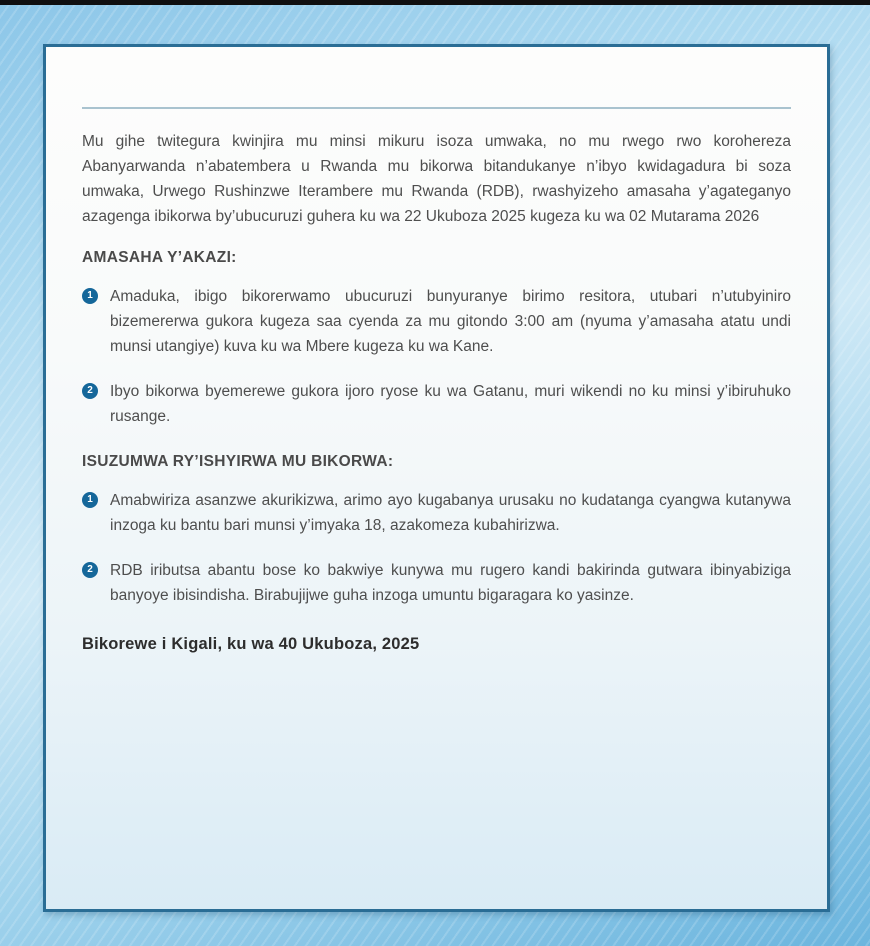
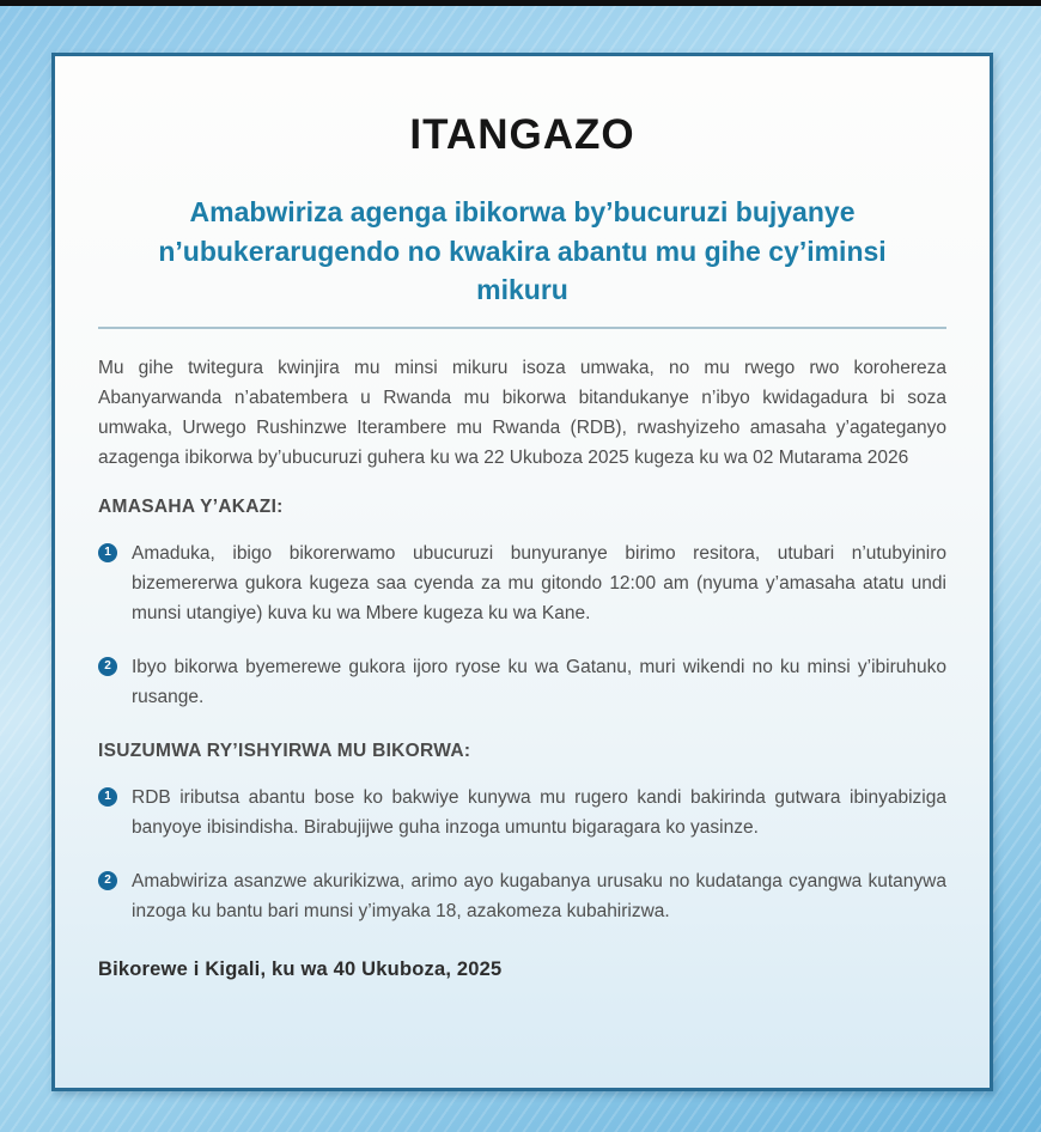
+ ITANGAZO
+ Amabwiriza agenga ibikorwa by’bucuruzi bujyanye n’ubukerarugendo no kwakira abantu mu gihe cy’iminsi mikuru
  Mu gihe twitegura kwinjira mu minsi mikuru isoza umwaka, no mu rwego rwo korohereza Abanyarwanda n’abatembera u Rwanda mu bikorwa bitandukanye n’ibyo kwidagadura bi soza umwaka, Urwego Rushinzwe Iterambere mu Rwanda (RDB), rwashyizeho amasaha y’agateganyo azagenga ibikorwa by’ubucuruzi guhera ku wa 22 Ukuboza 2025 kugeza ku wa 02 Mutarama 2026
  AMASAHA Y’AKAZI:
  1
- Amaduka, ibigo bikorerwamo ubucuruzi bunyuranye birimo resitora, utubari n’utubyiniro bizemererwa gukora kugeza saa cyenda za mu gitondo 3:00 am (nyuma y’amasaha atatu undi munsi utangiye) kuva ku wa Mbere kugeza ku wa Kane.
+ Amaduka, ibigo bikorerwamo ubucuruzi bunyuranye birimo resitora, utubari n’utubyiniro bizemererwa gukora kugeza saa cyenda za mu gitondo 12:00 am (nyuma y’amasaha atatu undi munsi utangiye) kuva ku wa Mbere kugeza ku wa Kane.
  2
  Ibyo bikorwa byemerewe gukora ijoro ryose ku wa Gatanu, muri wikendi no ku minsi y’ibiruhuko rusange.
  ISUZUMWA RY’ISHYIRWA MU BIKORWA:
  1
- Amabwiriza asanzwe akurikizwa, arimo ayo kugabanya urusaku no kudatanga cyangwa kutanywa inzoga ku bantu bari munsi y’imyaka 18, azakomeza kubahirizwa.
+ RDB iributsa abantu bose ko bakwiye kunywa mu rugero kandi bakirinda gutwara ibinyabiziga banyoye ibisindisha. Birabujijwe guha inzoga umuntu bigaragara ko yasinze.
  2
- RDB iributsa abantu bose ko bakwiye kunywa mu rugero kandi bakirinda gutwara ibinyabiziga banyoye ibisindisha. Birabujijwe guha inzoga umuntu bigaragara ko yasinze.
+ Amabwiriza asanzwe akurikizwa, arimo ayo kugabanya urusaku no kudatanga cyangwa kutanywa inzoga ku bantu bari munsi y’imyaka 18, azakomeza kubahirizwa.
  Bikorewe i Kigali, ku wa 40 Ukuboza, 2025
